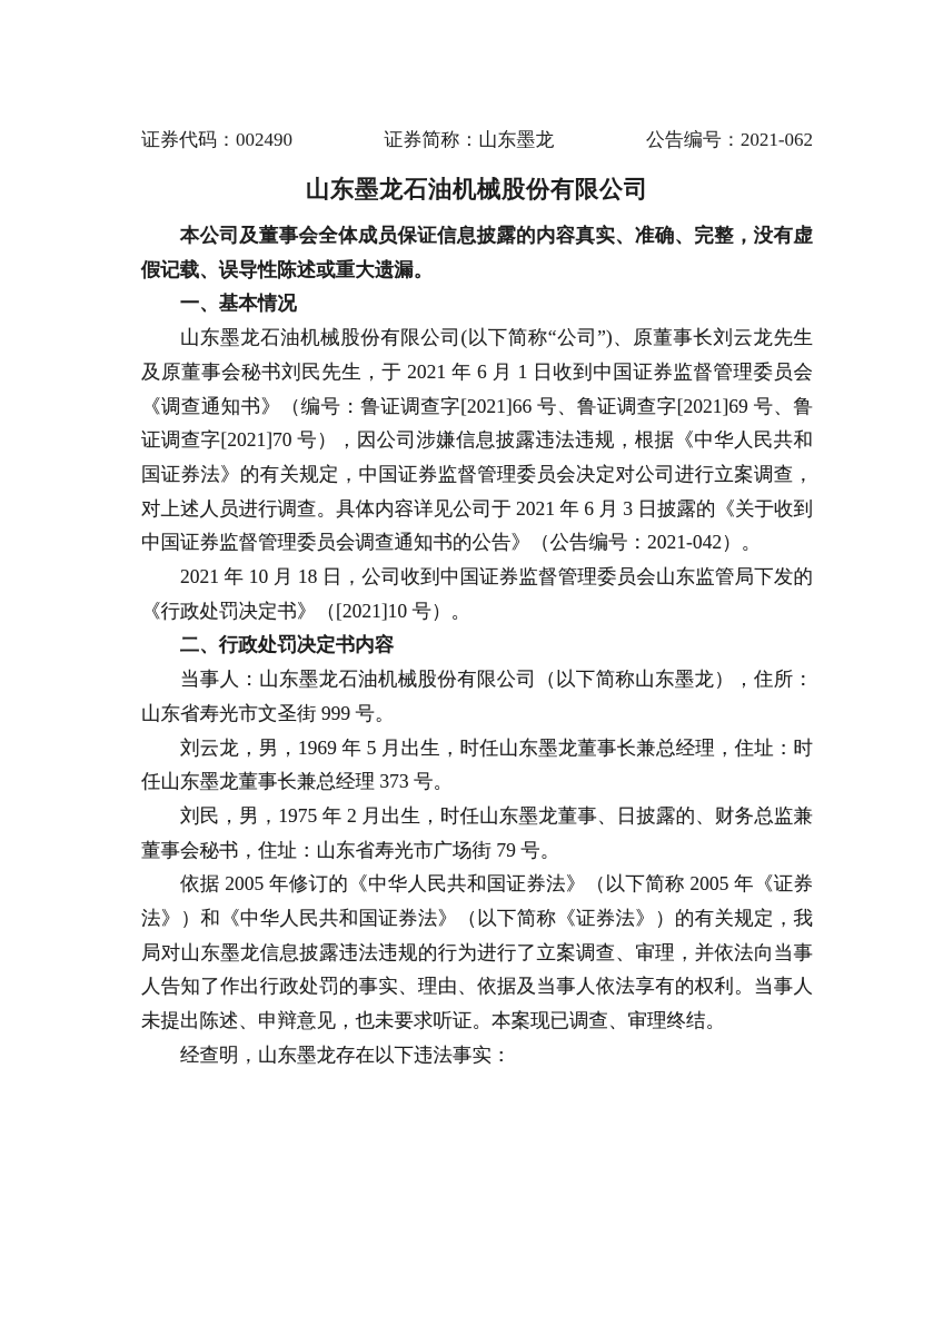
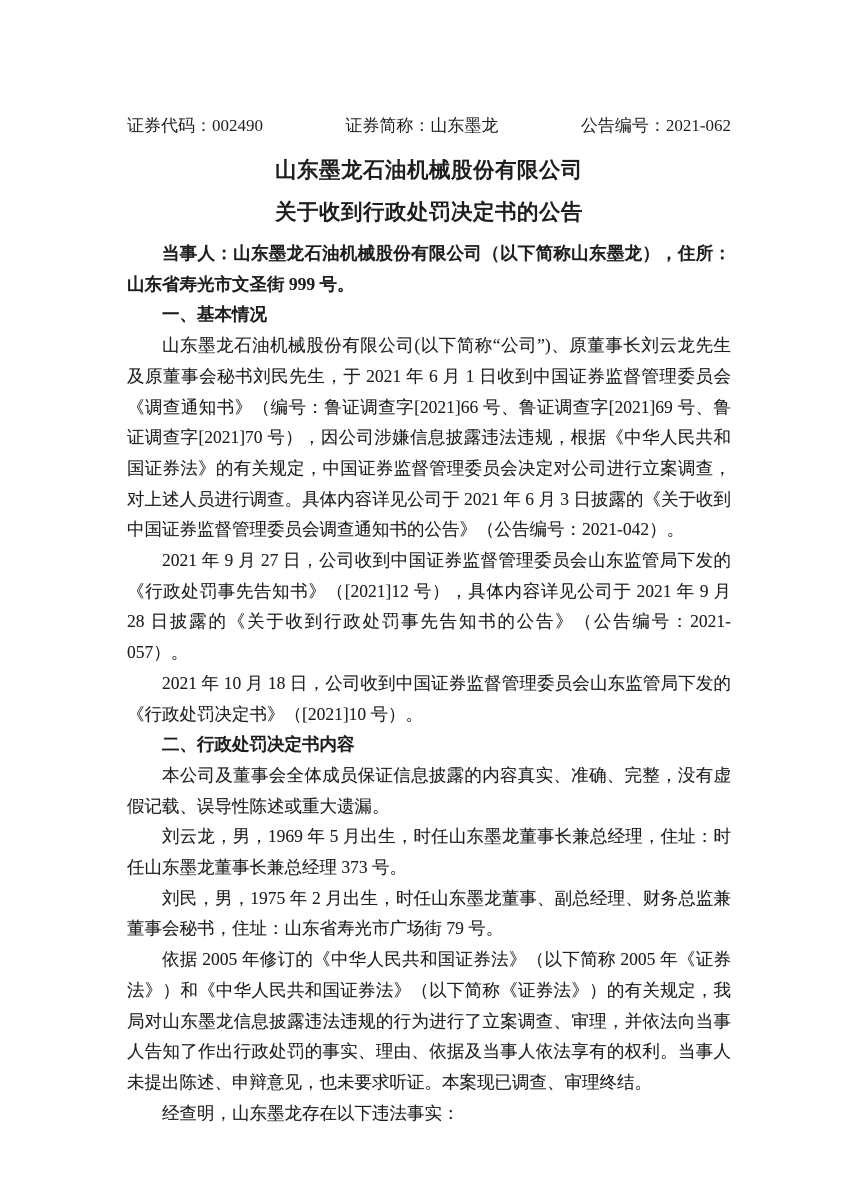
  证券代码：002490
  证券简称：山东墨龙
  公告编号：2021-062
  山东墨龙石油机械股份有限公司
+ 关于收到行政处罚决定书的公告
- 本公司及董事会全体成员保证信息披露的内容真实、准确、完整，没有虚假记载、误导性陈述或重大遗漏。
+ 当事人：山东墨龙石油机械股份有限公司（以下简称山东墨龙），住所：山东省寿光市文圣街 999 号。
  一、基本情况
  山东墨龙石油机械股份有限公司(以下简称“公司”)、原董事长刘云龙先生及原董事会秘书刘民先生，于 2021 年 6 月 1 日收到中国证券监督管理委员会《调查通知书》（编号：鲁证调查字[2021]66 号、鲁证调查字[2021]69 号、鲁证调查字[2021]70 号），因公司涉嫌信息披露违法违规，根据《中华人民共和国证券法》的有关规定，中国证券监督管理委员会决定对公司进行立案调查，对上述人员进行调查。具体内容详见公司于 2021 年 6 月 3 日披露的《关于收到中国证券监督管理委员会调查通知书的公告》（公告编号：2021-042）。
+ 2021 年 9 月 27 日，公司收到中国证券监督管理委员会山东监管局下发的《行政处罚事先告知书》（[2021]12 号），具体内容详见公司于 2021 年 9 月 28 日披露的《关于收到行政处罚事先告知书的公告》（公告编号：2021-057）。
  2021 年 10 月 18 日，公司收到中国证券监督管理委员会山东监管局下发的《行政处罚决定书》（[2021]10 号）。
  二、行政处罚决定书内容
- 当事人：山东墨龙石油机械股份有限公司（以下简称山东墨龙），住所：山东省寿光市文圣街 999 号。
+ 本公司及董事会全体成员保证信息披露的内容真实、准确、完整，没有虚假记载、误导性陈述或重大遗漏。
  刘云龙，男，1969 年 5 月出生，时任山东墨龙董事长兼总经理，住址：时任山东墨龙董事长兼总经理 373 号。
- 刘民，男，1975 年 2 月出生，时任山东墨龙董事、日披露的、财务总监兼董事会秘书，住址：山东省寿光市广场街 79 号。
+ 刘民，男，1975 年 2 月出生，时任山东墨龙董事、副总经理、财务总监兼董事会秘书，住址：山东省寿光市广场街 79 号。
  依据 2005 年修订的《中华人民共和国证券法》（以下简称 2005 年《证券法》）和《中华人民共和国证券法》（以下简称《证券法》）的有关规定，我局对山东墨龙信息披露违法违规的行为进行了立案调查、审理，并依法向当事人告知了作出行政处罚的事实、理由、依据及当事人依法享有的权利。当事人未提出陈述、申辩意见，也未要求听证。本案现已调查、审理终结。
  经查明，山东墨龙存在以下违法事实：
